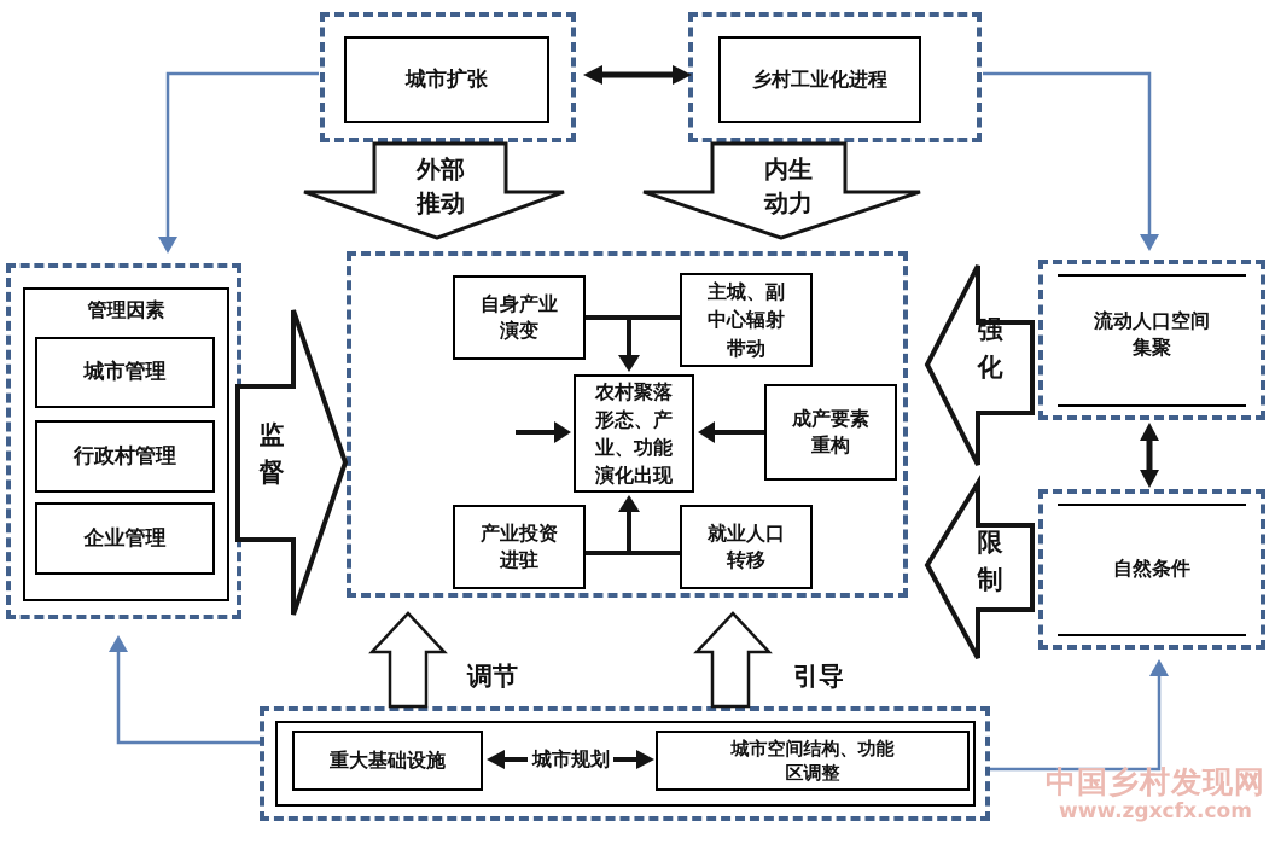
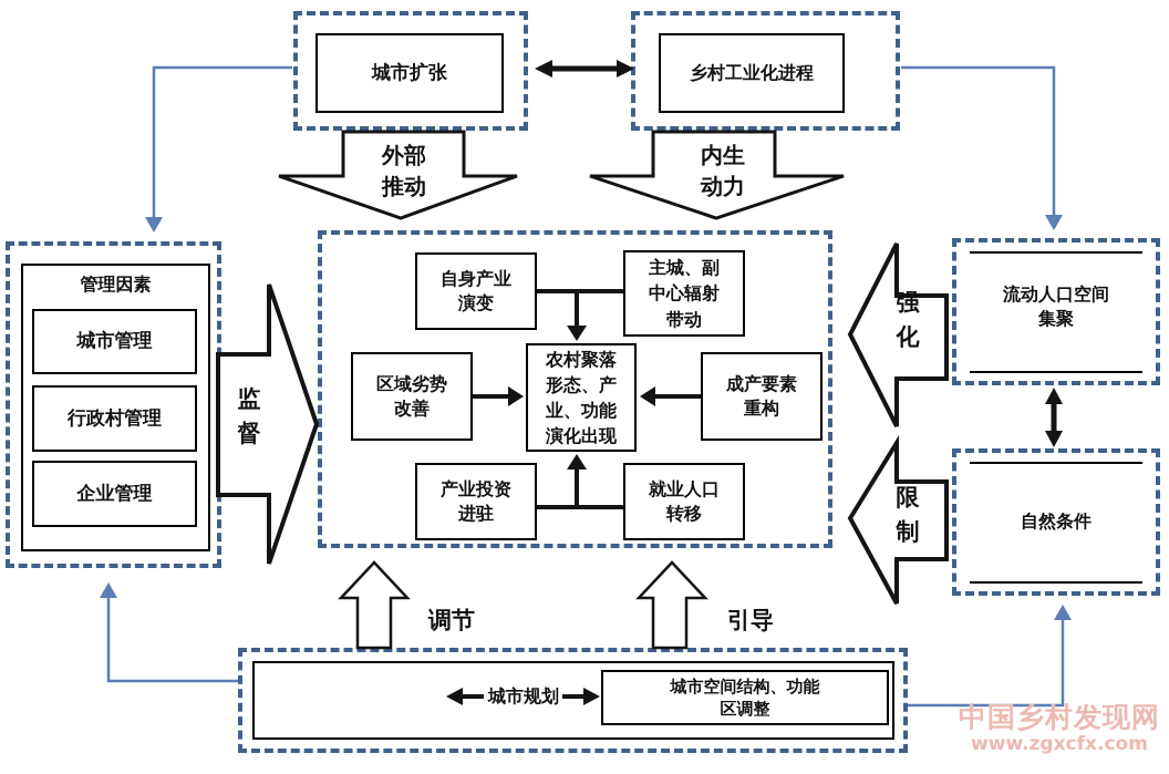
  城市扩张
  乡村工业化进程
  管理因素
  城市管理
  行政村管理
  企业管理
  自身产业
  演变
  主城、副
  中心辐射
  带动
+ 区域劣势
+ 改善
  农村聚落
  形态、产
  业、功能
  演化出现
  成产要素
  重构
  产业投资
  进驻
  就业人口
  转移
  流动人口空间
  集聚
  自然条件
- 重大基础设施
  城市规划
  城市空间结构、功能
  区调整
  外部
  推动
  内生
  动力
  监
  督
  强
  化
  限
  制
  调节
  引导
  中国乡村发现网
  www.zgxcfx.com
